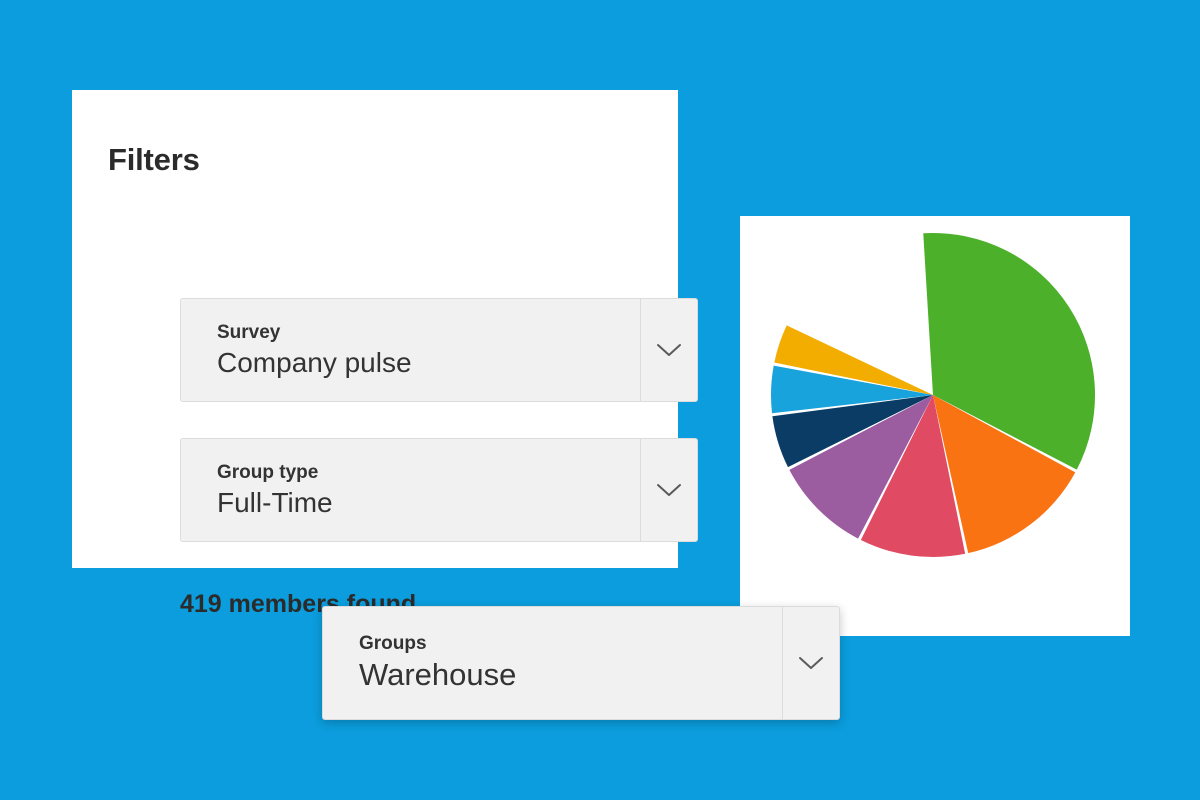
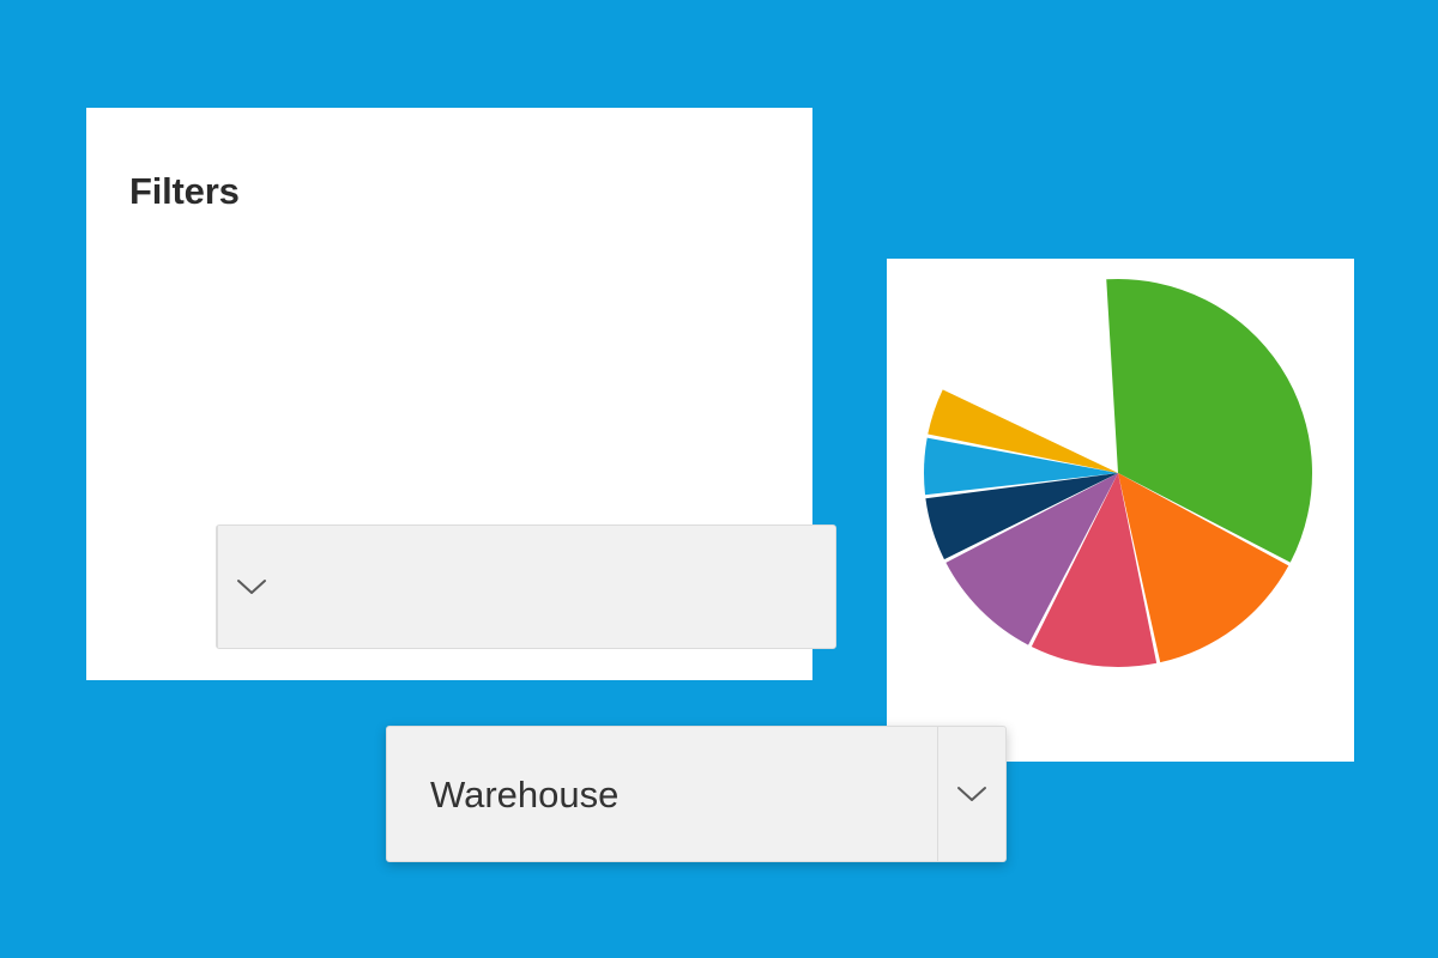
  Filters
- Survey
- Company pulse
- Group type
- Full-Time
- 419 members found
- Groups
  Warehouse
